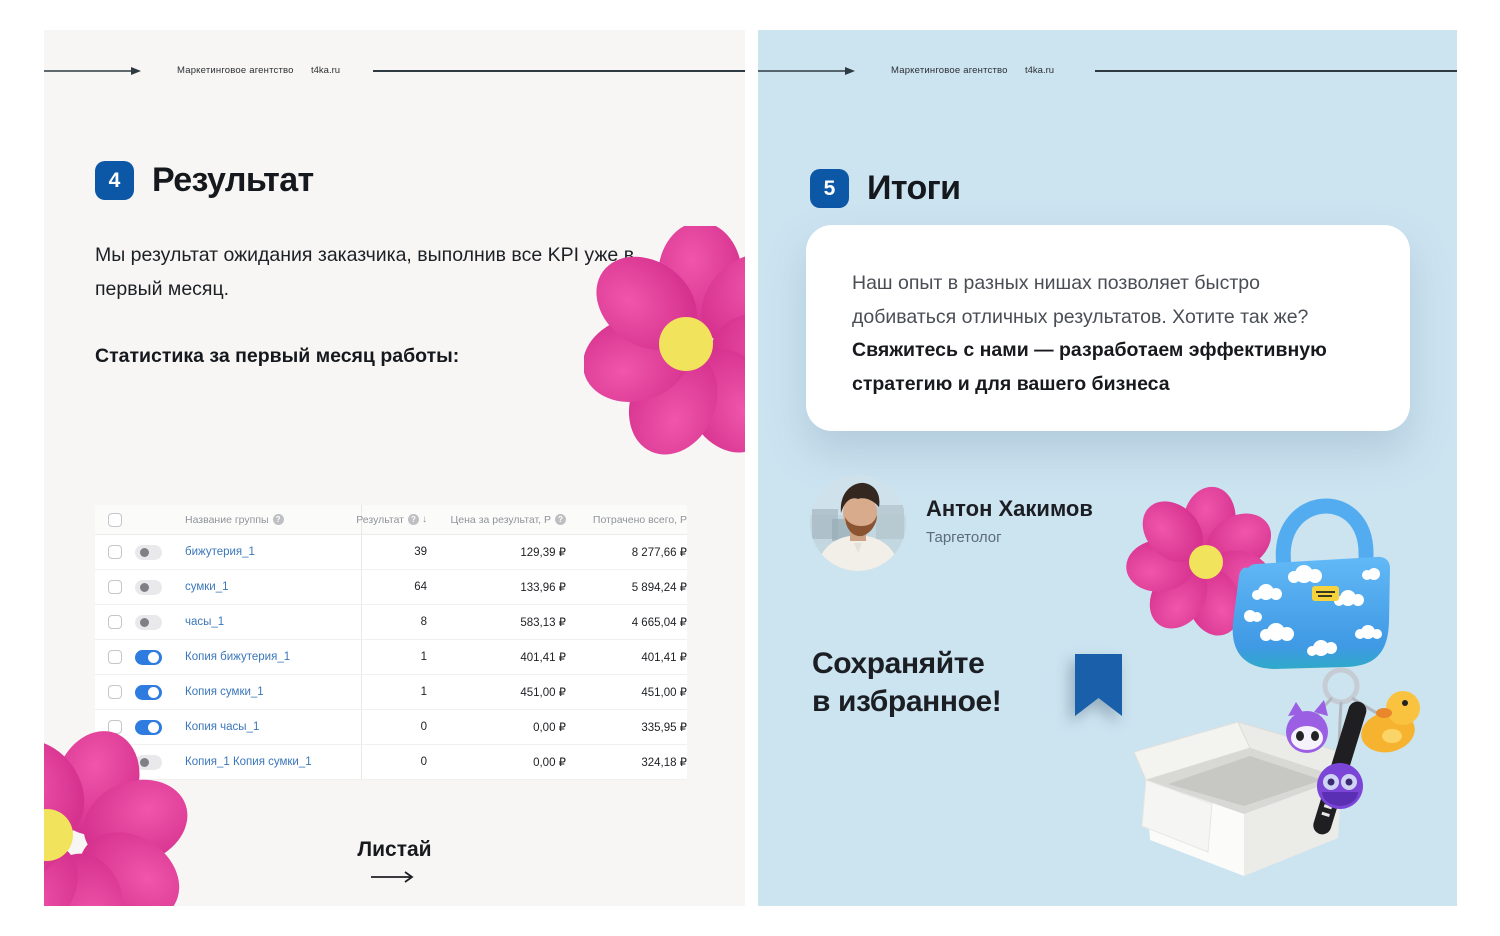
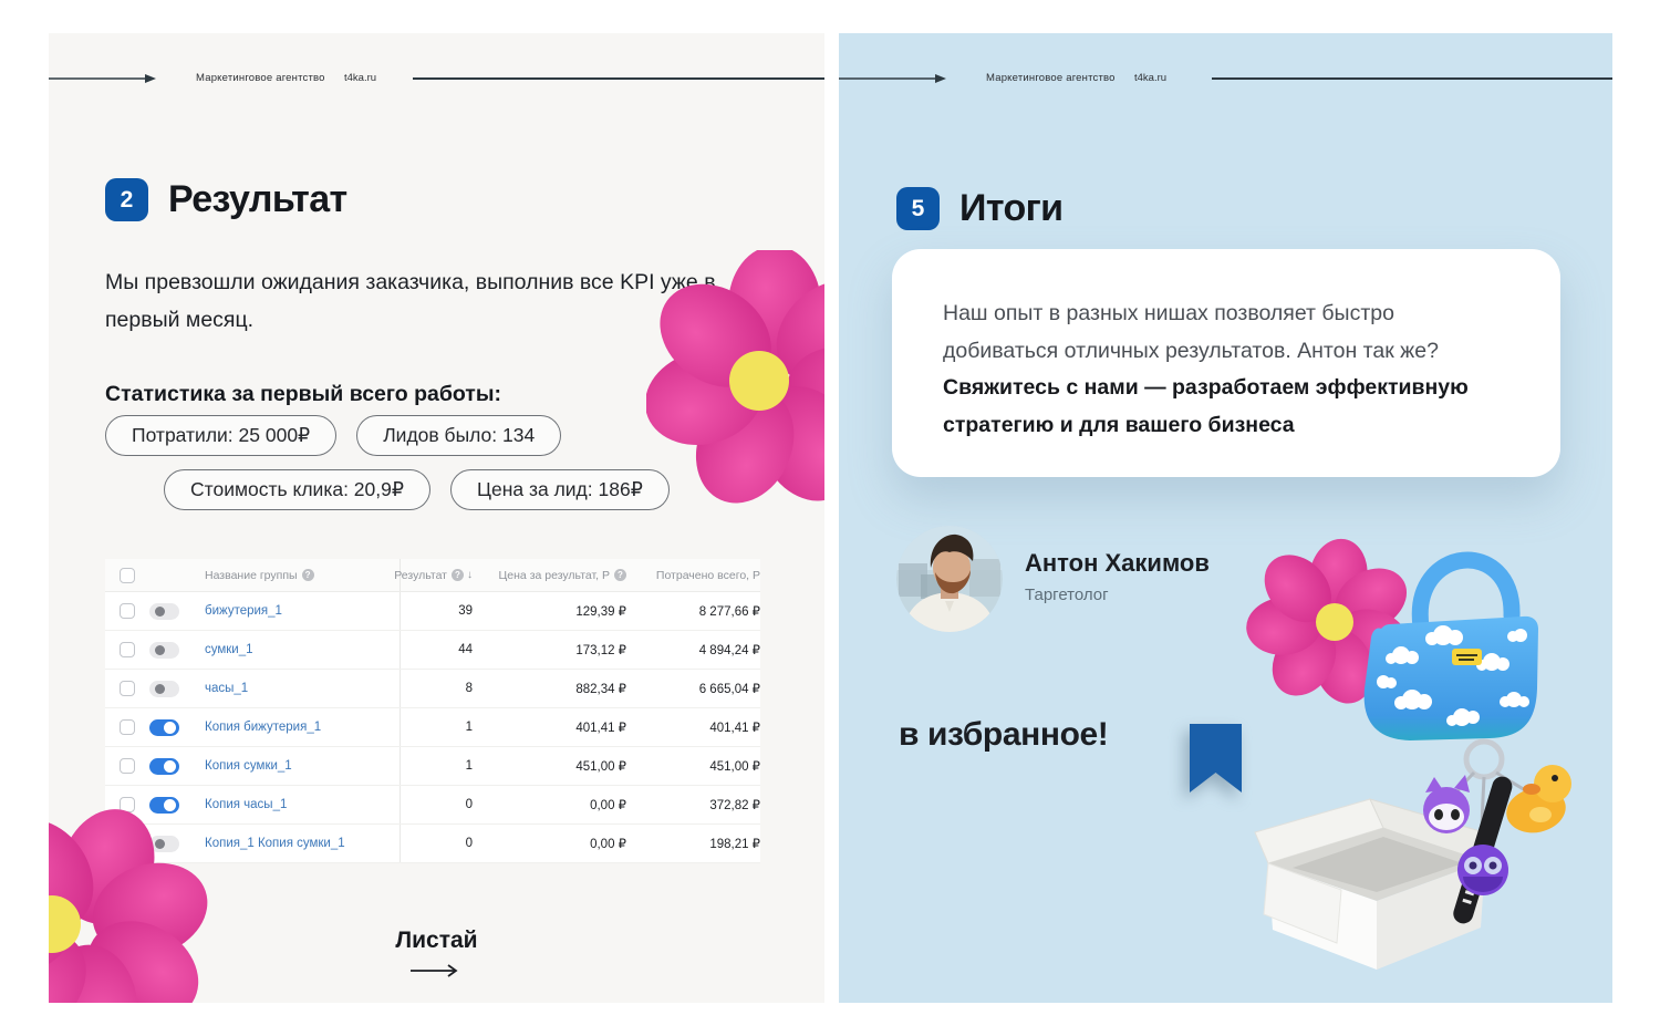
  Маркетинговое агентство
  t4ka.ru
- 4
+ 2
  Результат
- Мы результат ожидания заказчика, выполнив все KPI уже в первый месяц.
+ Мы превзошли ожидания заказчика, выполнив все KPI уже в первый месяц.
- Статистика за первый месяц работы:
+ Статистика за первый всего работы:
+ Потратили: 25 000₽
+ Лидов было: 134
+ Стоимость клика: 20,9₽
+ Цена за лид: 186₽
  Название группы
  ?
  Результат
  ?
  ↓
  Цена за результат, Р
  ?
  Потрачено всего, Р
  бижутерия_1
  39
  129,39 ₽
  8 277,66 ₽
  сумки_1
- 64
+ 44
- 133,96 ₽
+ 173,12 ₽
- 5 894,24 ₽
+ 4 894,24 ₽
  часы_1
  8
- 583,13 ₽
+ 882,34 ₽
- 4 665,04 ₽
+ 6 665,04 ₽
  Копия бижутерия_1
  1
  401,41 ₽
  401,41 ₽
  Копия сумки_1
  1
  451,00 ₽
  451,00 ₽
  Копия часы_1
  0
  0,00 ₽
- 335,95 ₽
+ 372,82 ₽
  Копия_1 Копия сумки_1
  0
  0,00 ₽
- 324,18 ₽
+ 198,21 ₽
  Листай
  Маркетинговое агентство
  t4ka.ru
  5
  Итоги
- Наш опыт в разных нишах позволяет быстро добиваться отличных результатов. Хотите так же? Свяжитесь с нами — разработаем эффективную стратегию и для вашего бизнеса
+ Наш опыт в разных нишах позволяет быстро добиваться отличных результатов. Антон так же? Свяжитесь с нами — разработаем эффективную стратегию и для вашего бизнеса
  Антон Хакимов
  Таргетолог
- Сохраняйте
  в избранное!
